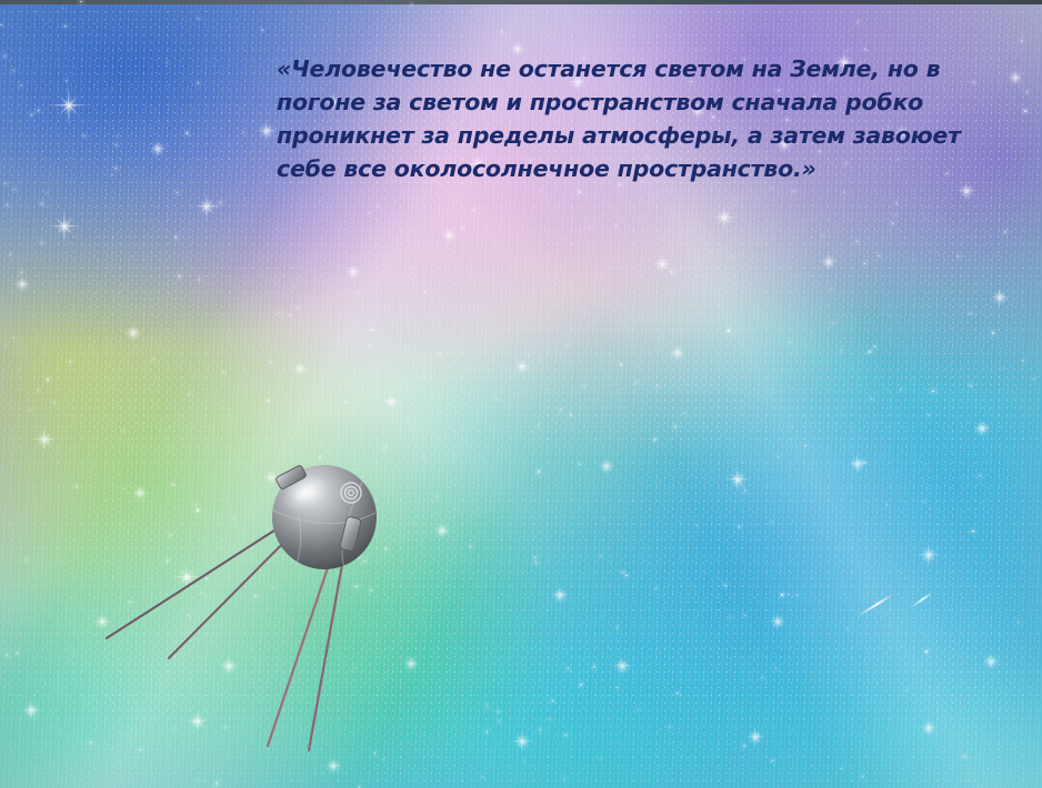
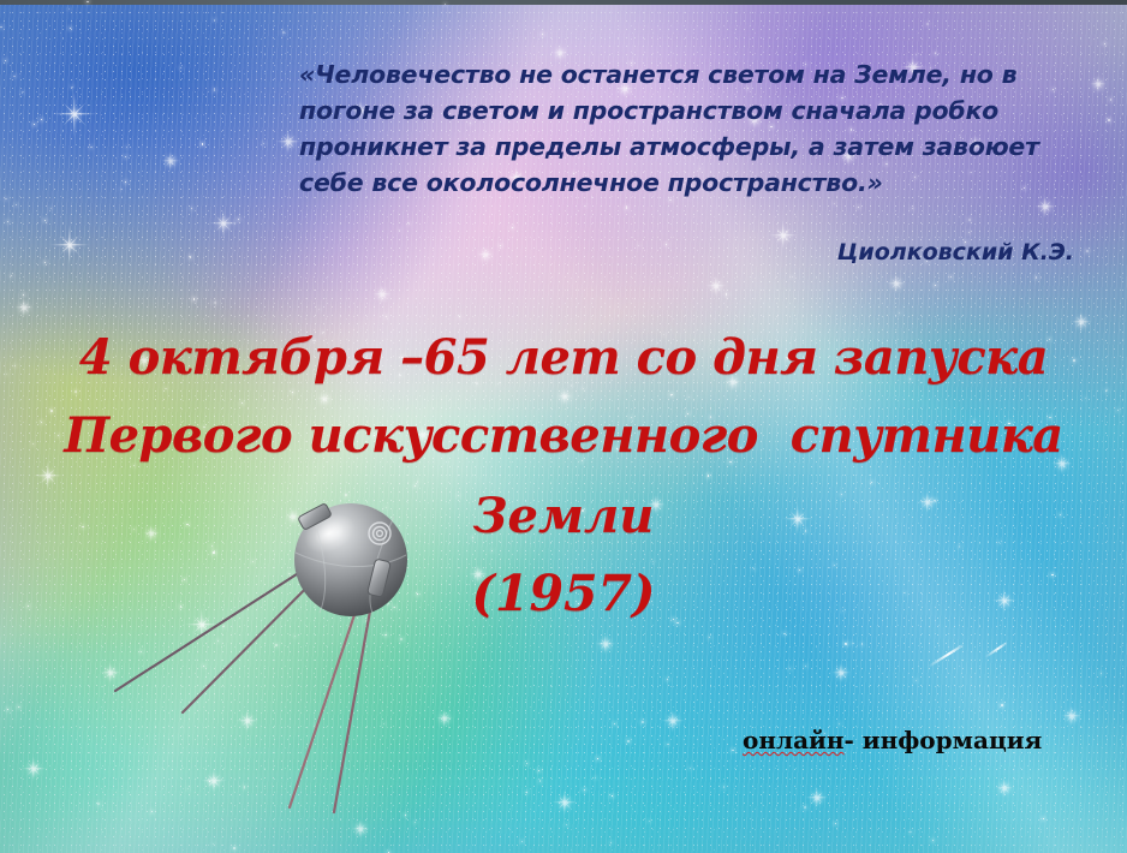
  «Человечество не останется светом на Земле, но в погоне за светом и пространством сначала робко проникнет за пределы атмосферы, а затем завоюет себе все околосолнечное пространство.»
+ Циолковский К.Э.
+ 4 октября –65 лет со дня запуска
+ Первого искусственного спутника
+ Земли
+ (1957)
+ онлайн- информация
